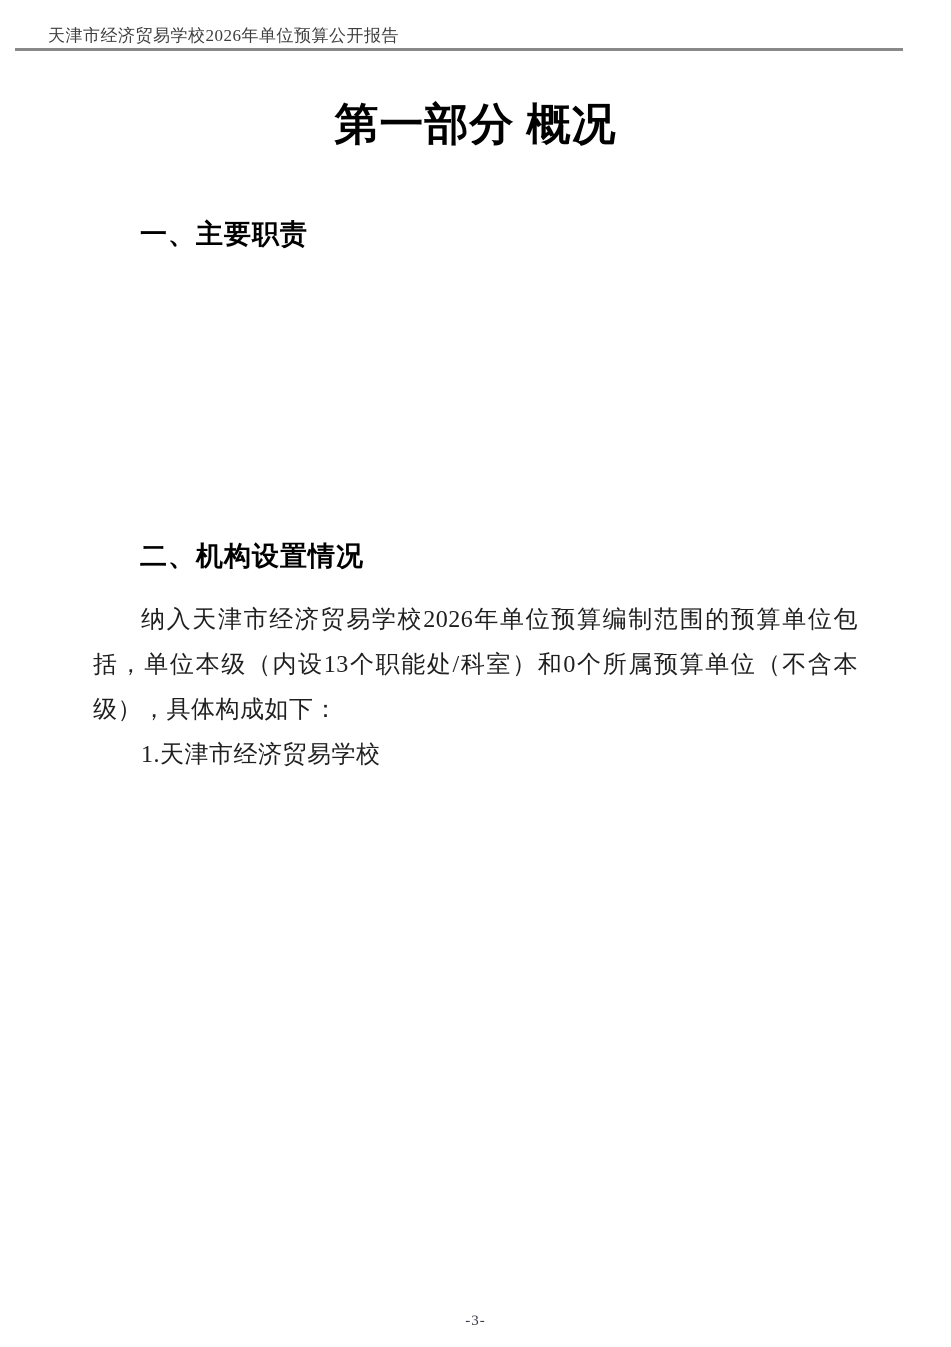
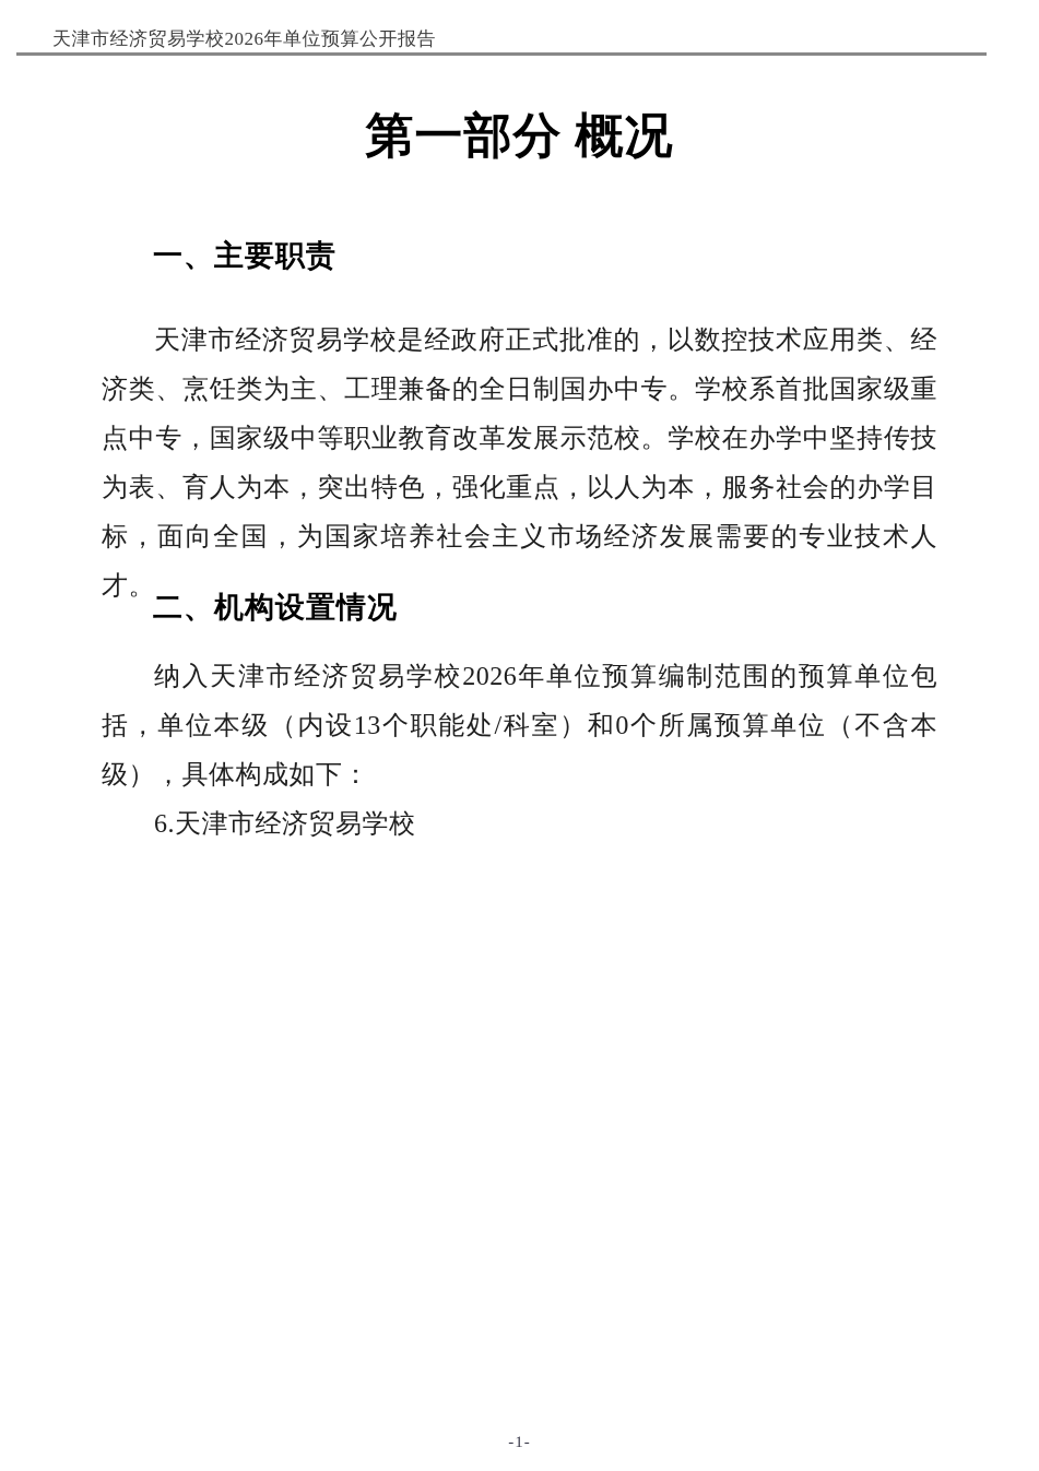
  天津市经济贸易学校2026年单位预算公开报告
  第一部分 概况
  一、主要职责
+ 天津市经济贸易学校是经政府正式批准的，以数控技术应用类、经济类、烹饪类为主、工理兼备的全日制国办中专。学校系首批国家级重点中专，国家级中等职业教育改革发展示范校。学校在办学中坚持传技为表、育人为本，突出特色，强化重点，以人为本，服务社会的办学目标，面向全国，为国家培养社会主义市场经济发展需要的专业技术人才。
  二、机构设置情况
  纳入天津市经济贸易学校2026年单位预算编制范围的预算单位包括，单位本级（内设13个职能处/科室）和0个所属预算单位（不含本级），具体构成如下：
- 1.天津市经济贸易学校
+ 6.天津市经济贸易学校
- -3-
+ -1-
